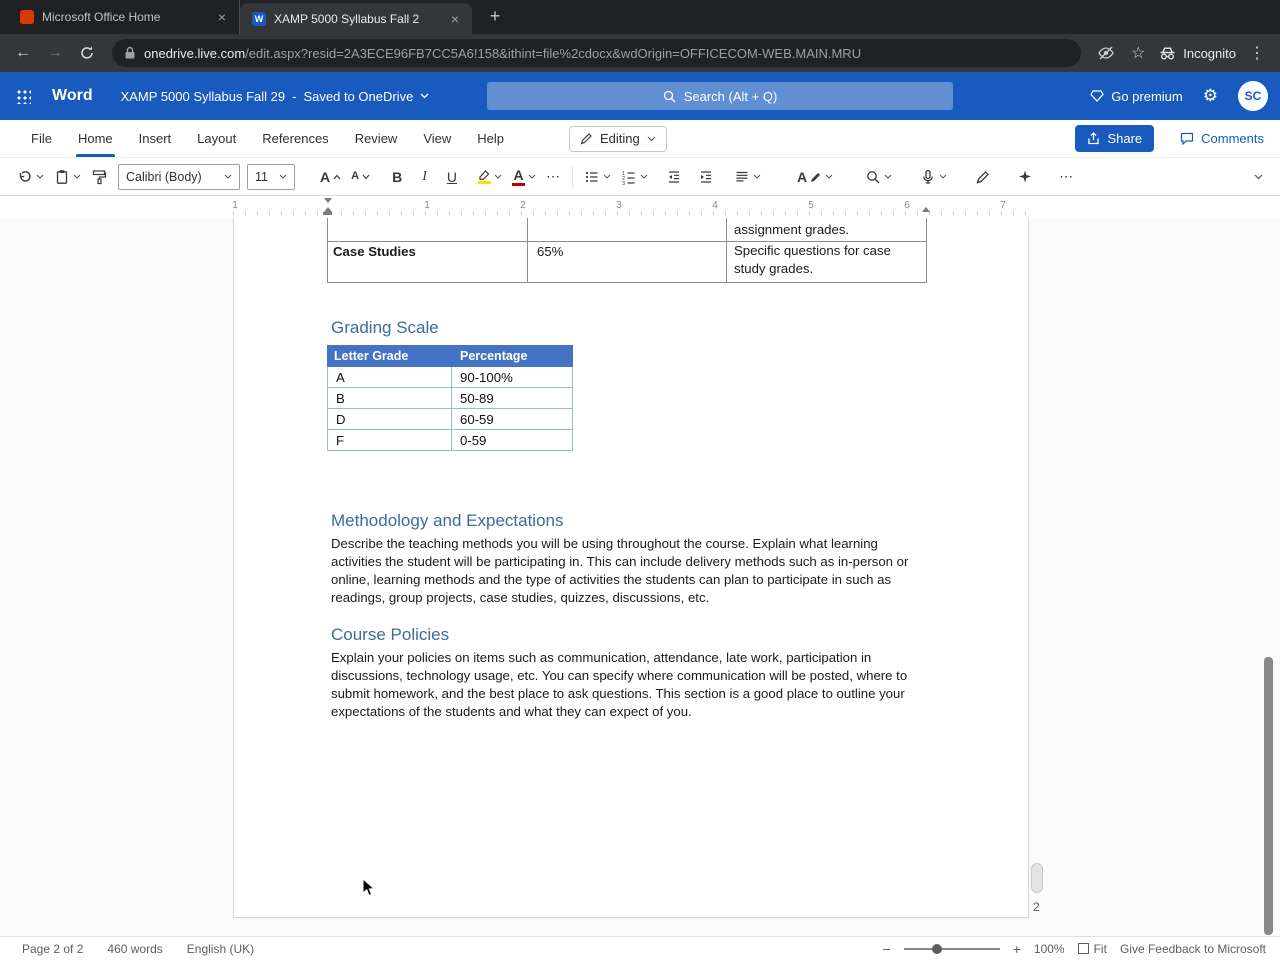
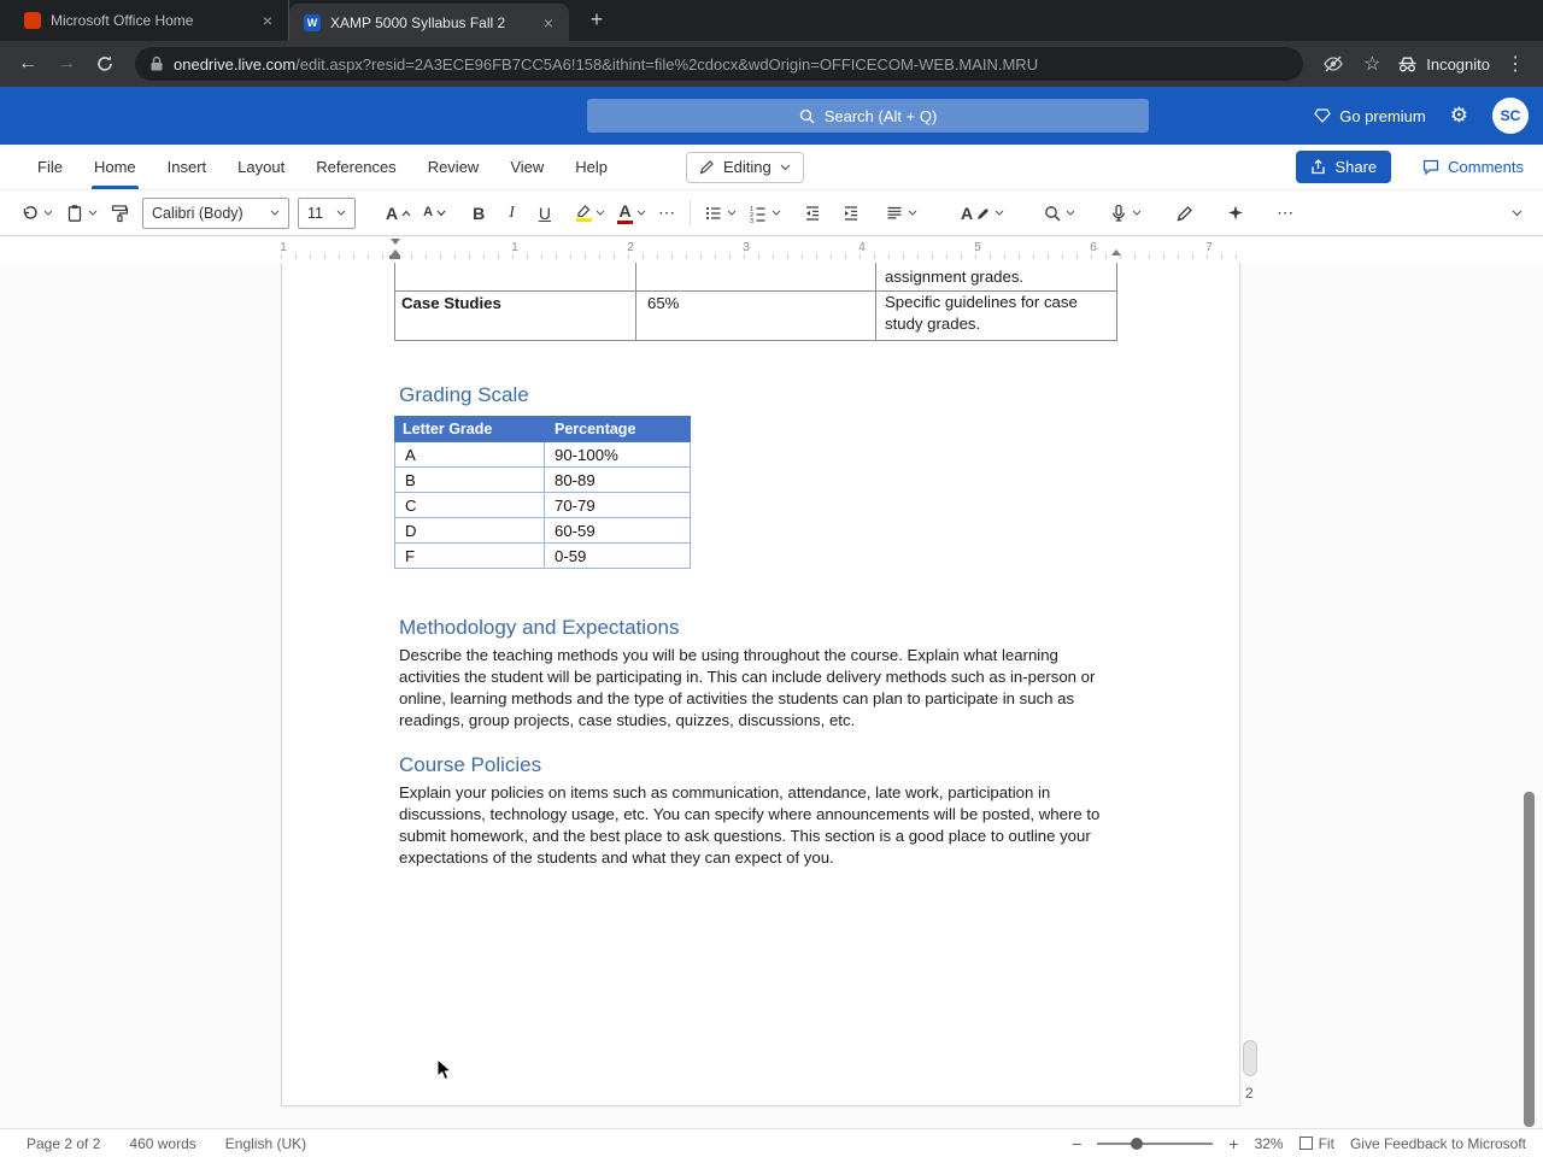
  Microsoft Office Home
  ×
  W
  XAMP 5000 Syllabus Fall 2
  ×
  +
  ←
  →
  onedrive.live.com/edit.aspx?resid=2A3ECE96FB7CC5A6!158&ithint=file%2cdocx&wdOrigin=OFFICECOM-WEB.MAIN.MRU
  ☆
  Incognito
  ⋮
- Word
- XAMP 5000 Syllabus Fall 29
- -
- Saved to OneDrive
  Search (Alt + Q)
  Go premium
  ⚙
  SC
  File
  Home
  Insert
  Layout
  References
  Review
  View
  Help
  Editing
  Share
  Comments
  Calibri (Body)
  11
  A
  A
  B
  I
  U
  A
  ⋯
  A
  ⋯
  1
  1
  2
  3
  4
  5
  6
  7
  assignment grades.
  Case Studies
  65%
- Specific questions for case study grades.
+ Specific guidelines for case study grades.
  Grading Scale
  Letter Grade
  Percentage
  A
  90-100%
  B
- 50-89
+ 80-89
+ C
+ 70-79
  D
  60-59
  F
  0-59
  Methodology and Expectations
  Describe the teaching methods you will be using throughout the course. Explain what learning activities the student will be participating in. This can include delivery methods such as in-person or online, learning methods and the type of activities the students can plan to participate in such as readings, group projects, case studies, quizzes, discussions, etc.
  Course Policies
- Explain your policies on items such as communication, attendance, late work, participation in discussions, technology usage, etc. You can specify where communication will be posted, where to submit homework, and the best place to ask questions. This section is a good place to outline your expectations of the students and what they can expect of you.
+ Explain your policies on items such as communication, attendance, late work, participation in discussions, technology usage, etc. You can specify where announcements will be posted, where to submit homework, and the best place to ask questions. This section is a good place to outline your expectations of the students and what they can expect of you.
  2
  Page 2 of 2
  460 words
  English (UK)
  −
  +
- 100%
+ 32%
  Fit
  Give Feedback to Microsoft
